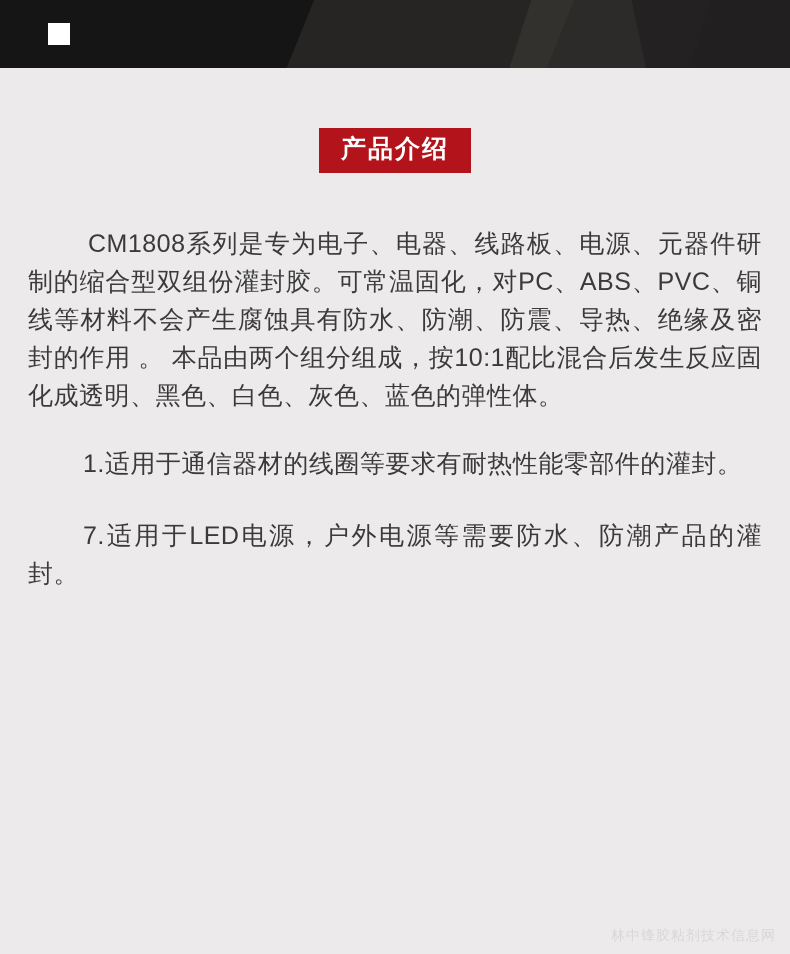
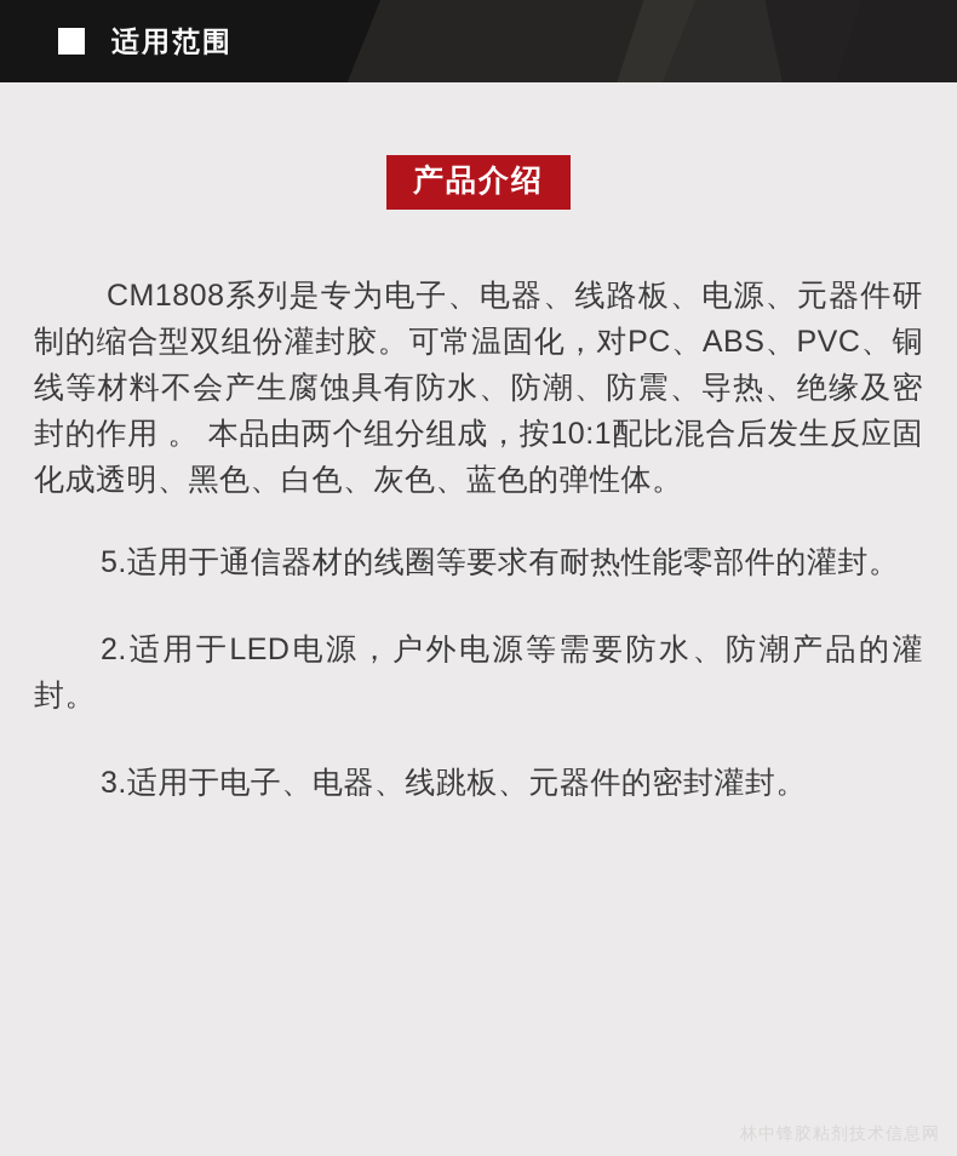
+ 适用范围
  产品介绍
  CM1808系列是专为电子、电器、线路板、电源、元器件研制的缩合型双组份灌封胶。可常温固化，对PC、ABS、PVC、铜线等材料不会产生腐蚀具有防水、防潮、防震、导热、绝缘及密封的作用 。 本品由两个组分组成，按10:1配比混合后发生反应固化成透明、黑色、白色、灰色、蓝色的弹性体。
- 1.适用于通信器材的线圈等要求有耐热性能零部件的灌封。
+ 5.适用于通信器材的线圈等要求有耐热性能零部件的灌封。
- 7.适用于LED电源，户外电源等需要防水、防潮产品的灌封。
+ 2.适用于LED电源，户外电源等需要防水、防潮产品的灌封。
+ 3.适用于电子、电器、线跳板、元器件的密封灌封。
